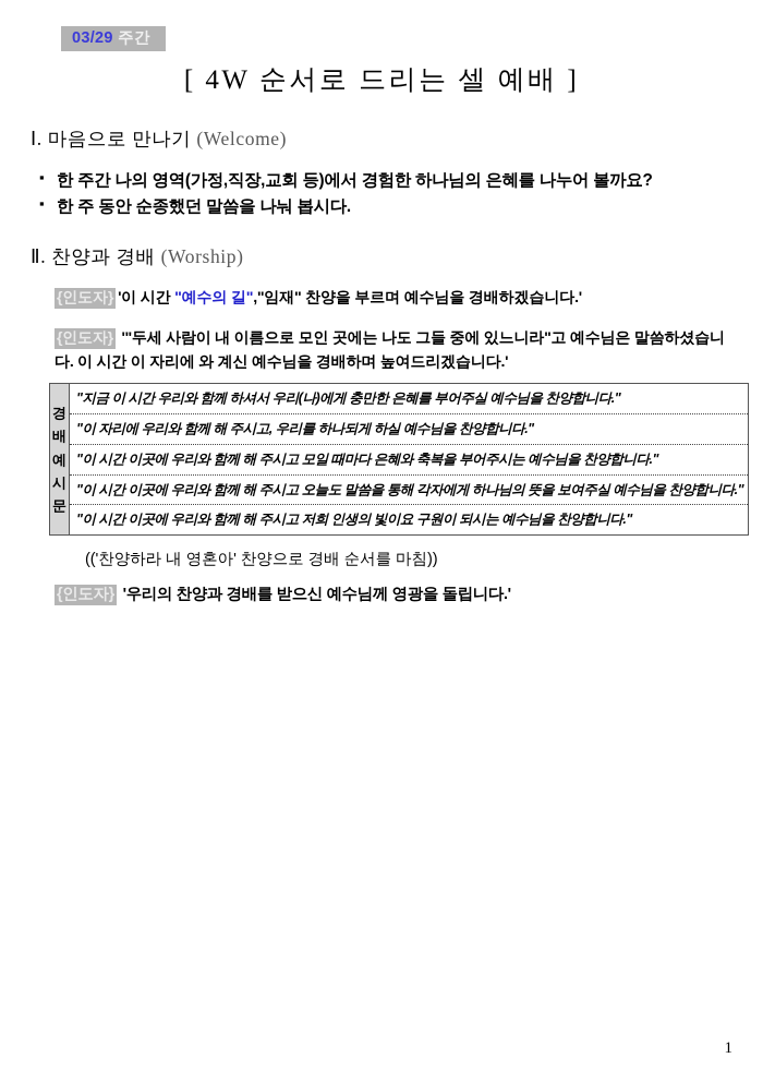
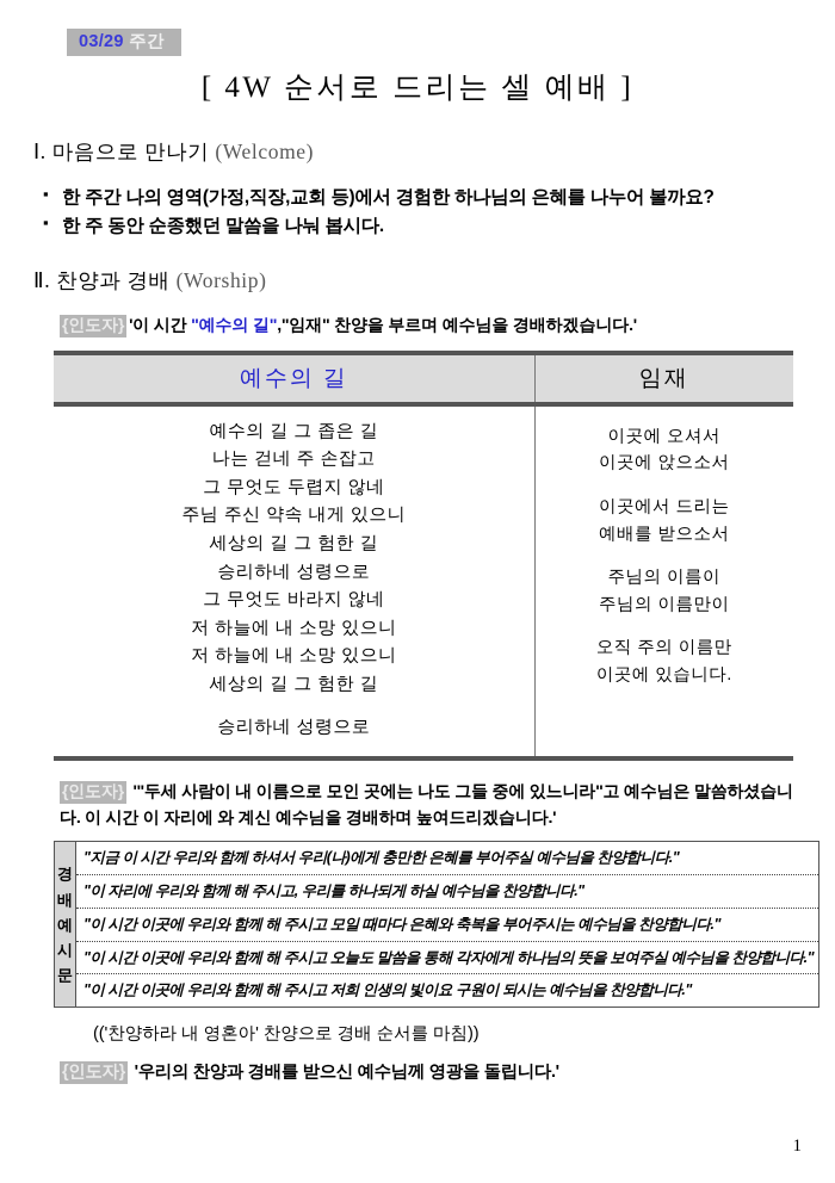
  03/29 주간
  [ 4W 순서로 드리는 셀 예배 ]
  Ⅰ. 마음으로 만나기 (Welcome)
  한 주간 나의 영역(가정,직장,교회 등)에서 경험한 하나님의 은혜를 나누어 볼까요?
  한 주 동안 순종했던 말씀을 나눠 봅시다.
  Ⅱ. 찬양과 경배 (Worship)
  {인도자} '이 시간 "예수의 길","임재" 찬양을 부르며 예수님을 경배하겠습니다.'
+ 예수의 길	임재
+ 예수의 길 그 좁은 길 나는 걷네 주 손잡고 그 무엇도 두렵지 않네 주님 주신 약속 내게 있으니 세상의 길 그 험한 길 승리하네 성령으로 그 무엇도 바라지 않네 저 하늘에 내 소망 있으니 저 하늘에 내 소망 있으니 세상의 길 그 험한 길 승리하네 성령으로	이곳에 오셔서 이곳에 앉으소서 이곳에서 드리는 예배를 받으소서 주님의 이름이 주님의 이름만이 오직 주의 이름만 이곳에 있습니다.
  {인도자} '"두세 사람이 내 이름으로 모인 곳에는 나도 그들 중에 있느니라"고 예수님은 말씀하셨습니다. 이 시간 이 자리에 와 계신 예수님을 경배하며 높여드리겠습니다.'
  경 배 예 시 문	"지금 이 시간 우리와 함께 하셔서 우리(나)에게 충만한 은혜를 부어주실 예수님을 찬양합니다."
  "이 자리에 우리와 함께 해 주시고, 우리를 하나되게 하실 예수님을 찬양합니다."
  "이 시간 이곳에 우리와 함께 해 주시고 모일 때마다 은혜와 축복을 부어주시는 예수님을 찬양합니다."
  "이 시간 이곳에 우리와 함께 해 주시고 오늘도 말씀을 통해 각자에게 하나님의 뜻을 보여주실 예수님을 찬양합니다."
  "이 시간 이곳에 우리와 함께 해 주시고 저희 인생의 빛이요 구원이 되시는 예수님을 찬양합니다."
  (('찬양하라 내 영혼아' 찬양으로 경배 순서를 마침))
  {인도자} '우리의 찬양과 경배를 받으신 예수님께 영광을 돌립니다.'
  1
